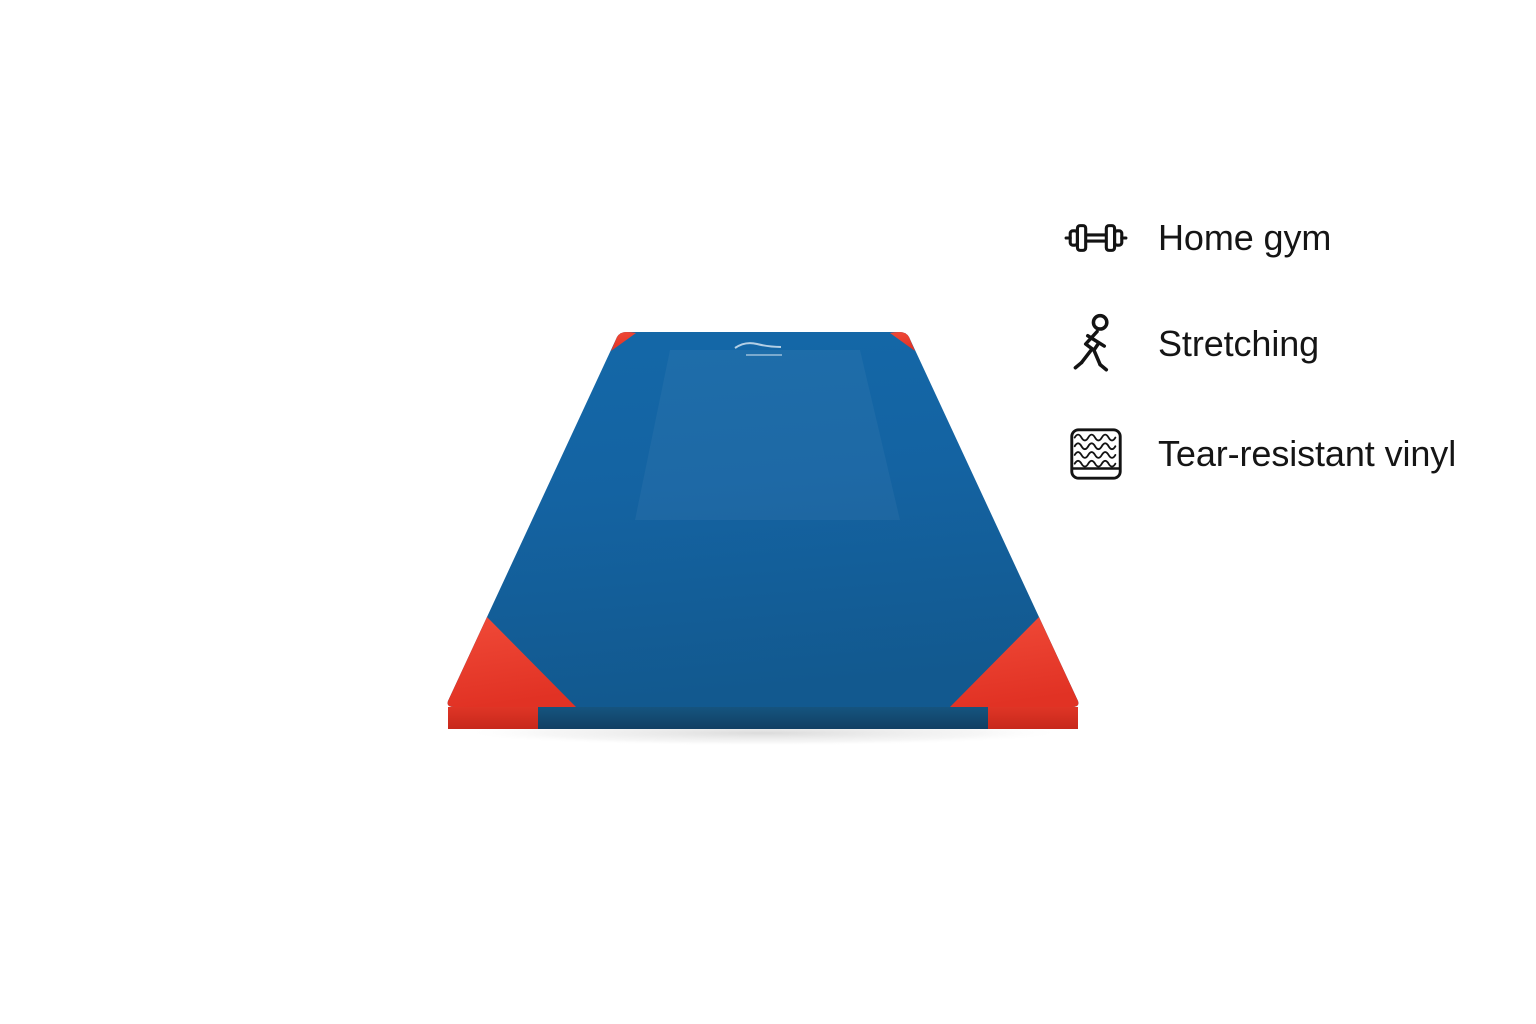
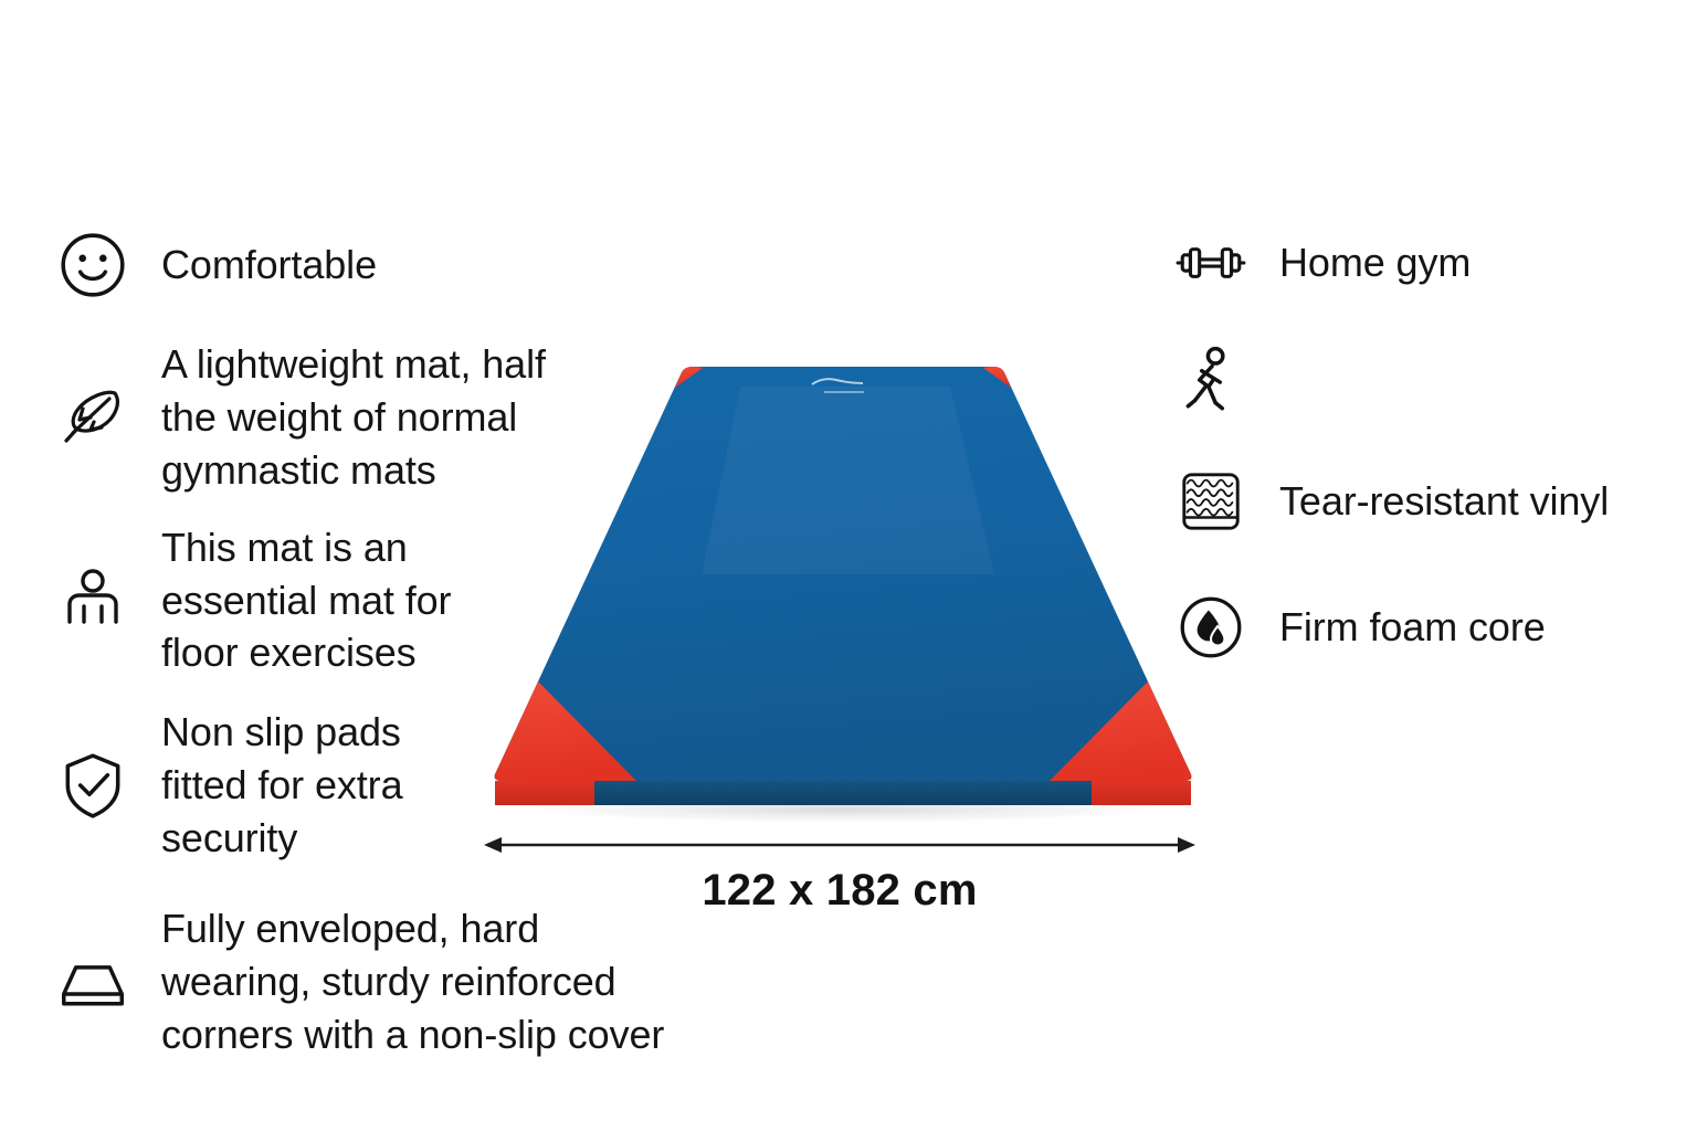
+ Comfortable
+ A lightweight mat, half
+ the weight of normal
+ gymnastic mats
+ This mat is an
+ essential mat for
+ floor exercises
+ Non slip pads
+ fitted for extra
+ security
+ Fully enveloped, hard
+ wearing, sturdy reinforced
+ corners with a non-slip cover
  Home gym
- Stretching
  Tear-resistant vinyl
+ Firm foam core
+ 122 x 182 cm
